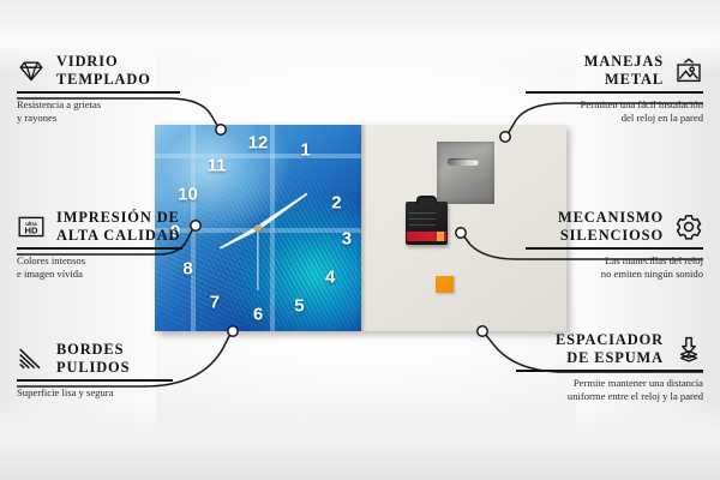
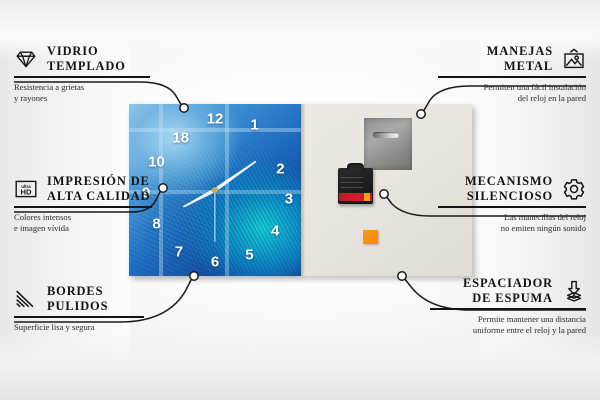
  12
  1
  2
  3
  4
  5
  6
  7
  8
  9
  10
- 11
+ 18
  VIDRIO
  TEMPLADO
  Resistencia a grietas
  y rayones
  HD
  IMPRESIÓN DE
  ALTA CALIDAD
  Colores intensos
  e imagen vívida
  BORDES
  PULIDOS
  Superficie lisa y segura
  MANEJAS
  METAL
  Permiten una fácil instalación
  del reloj en la pared
  MECANISMO
  SILENCIOSO
  Las manecillas del reloj
  no emiten ningún sonido
  ESPACIADOR
  DE ESPUMA
  Permite mantener una distancia
  uniforme entre el reloj y la pared
